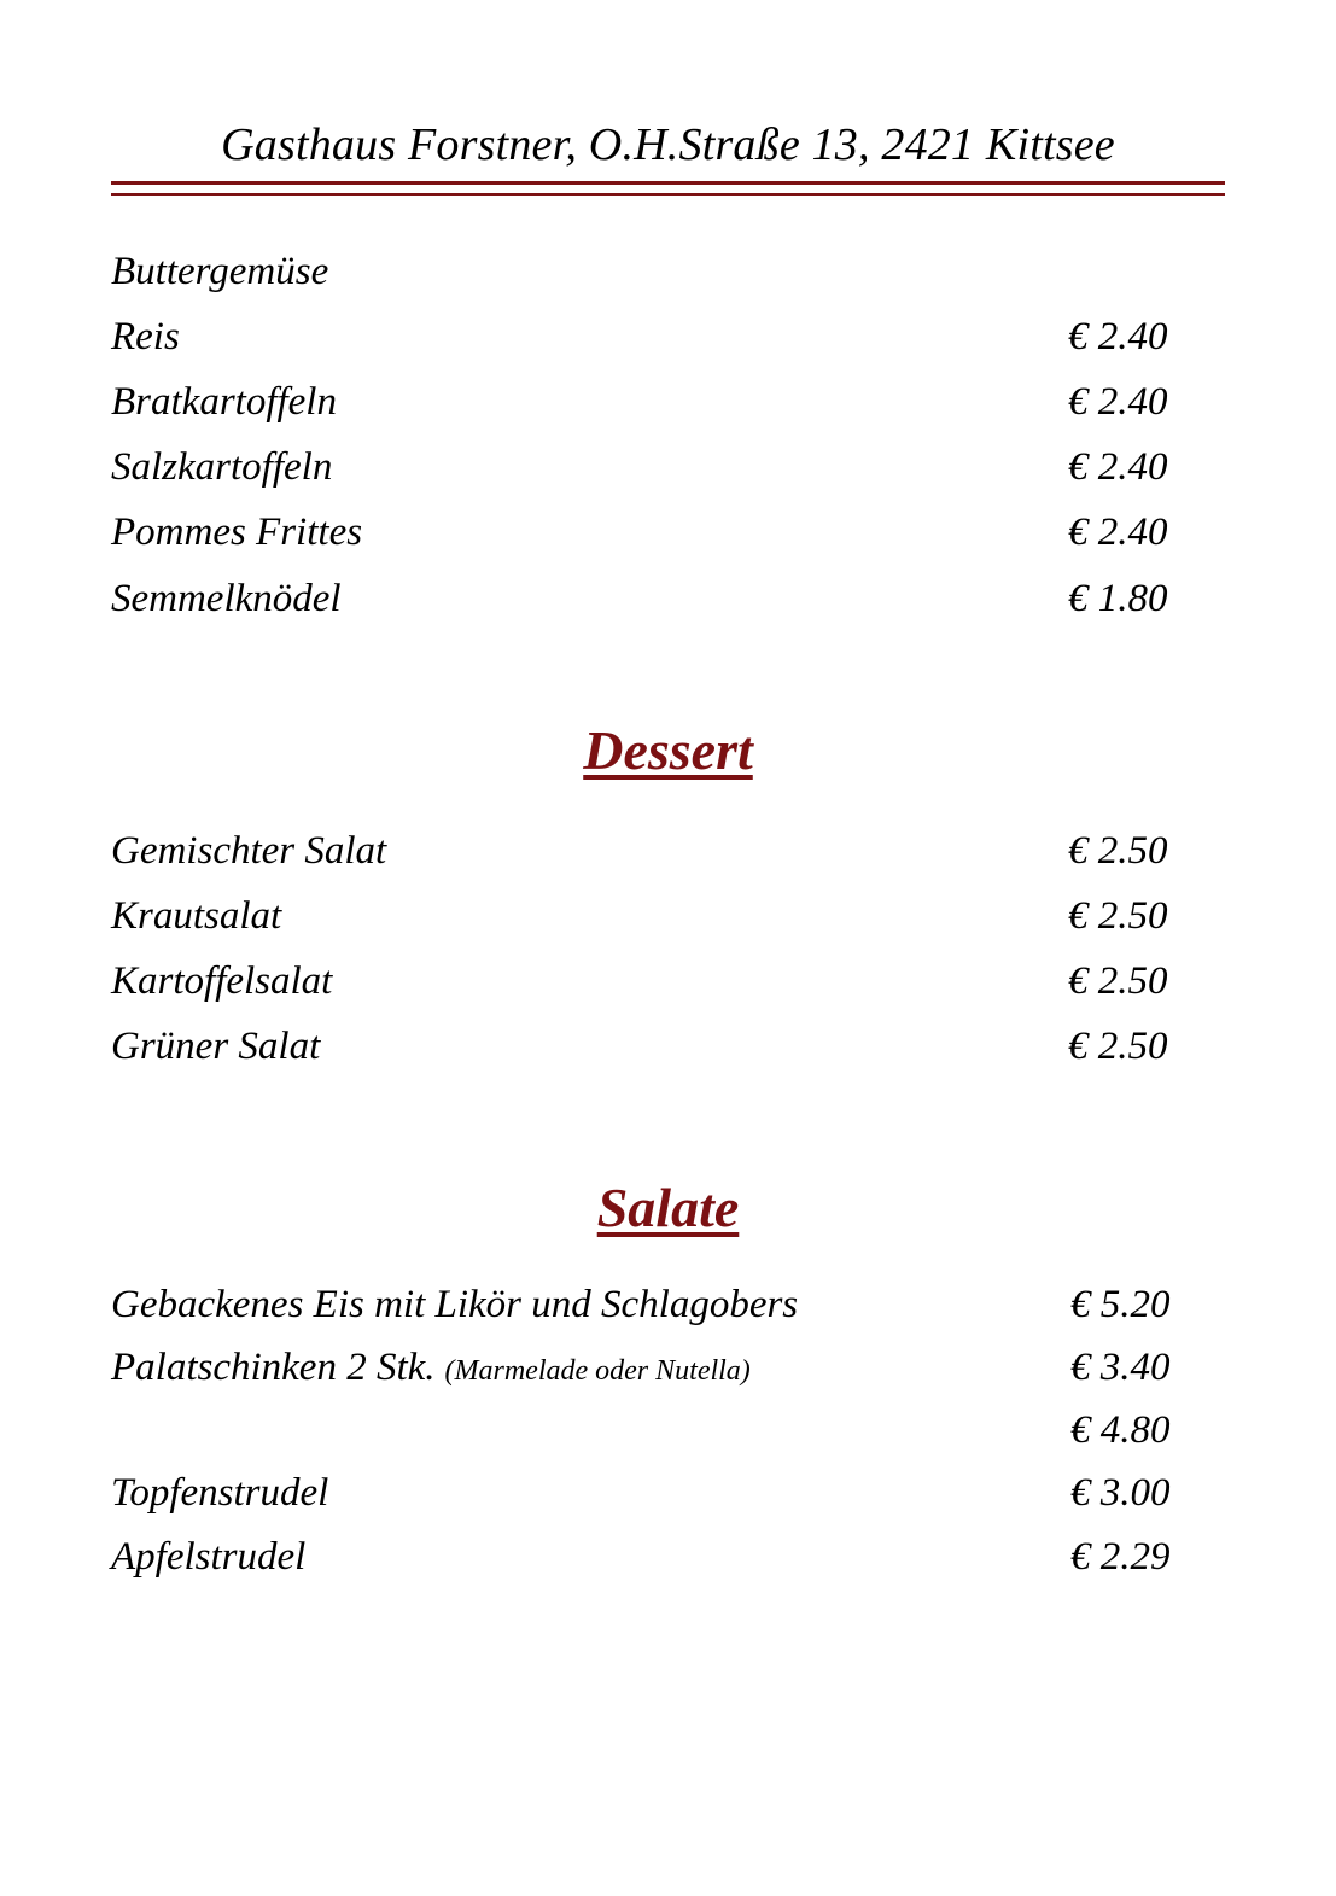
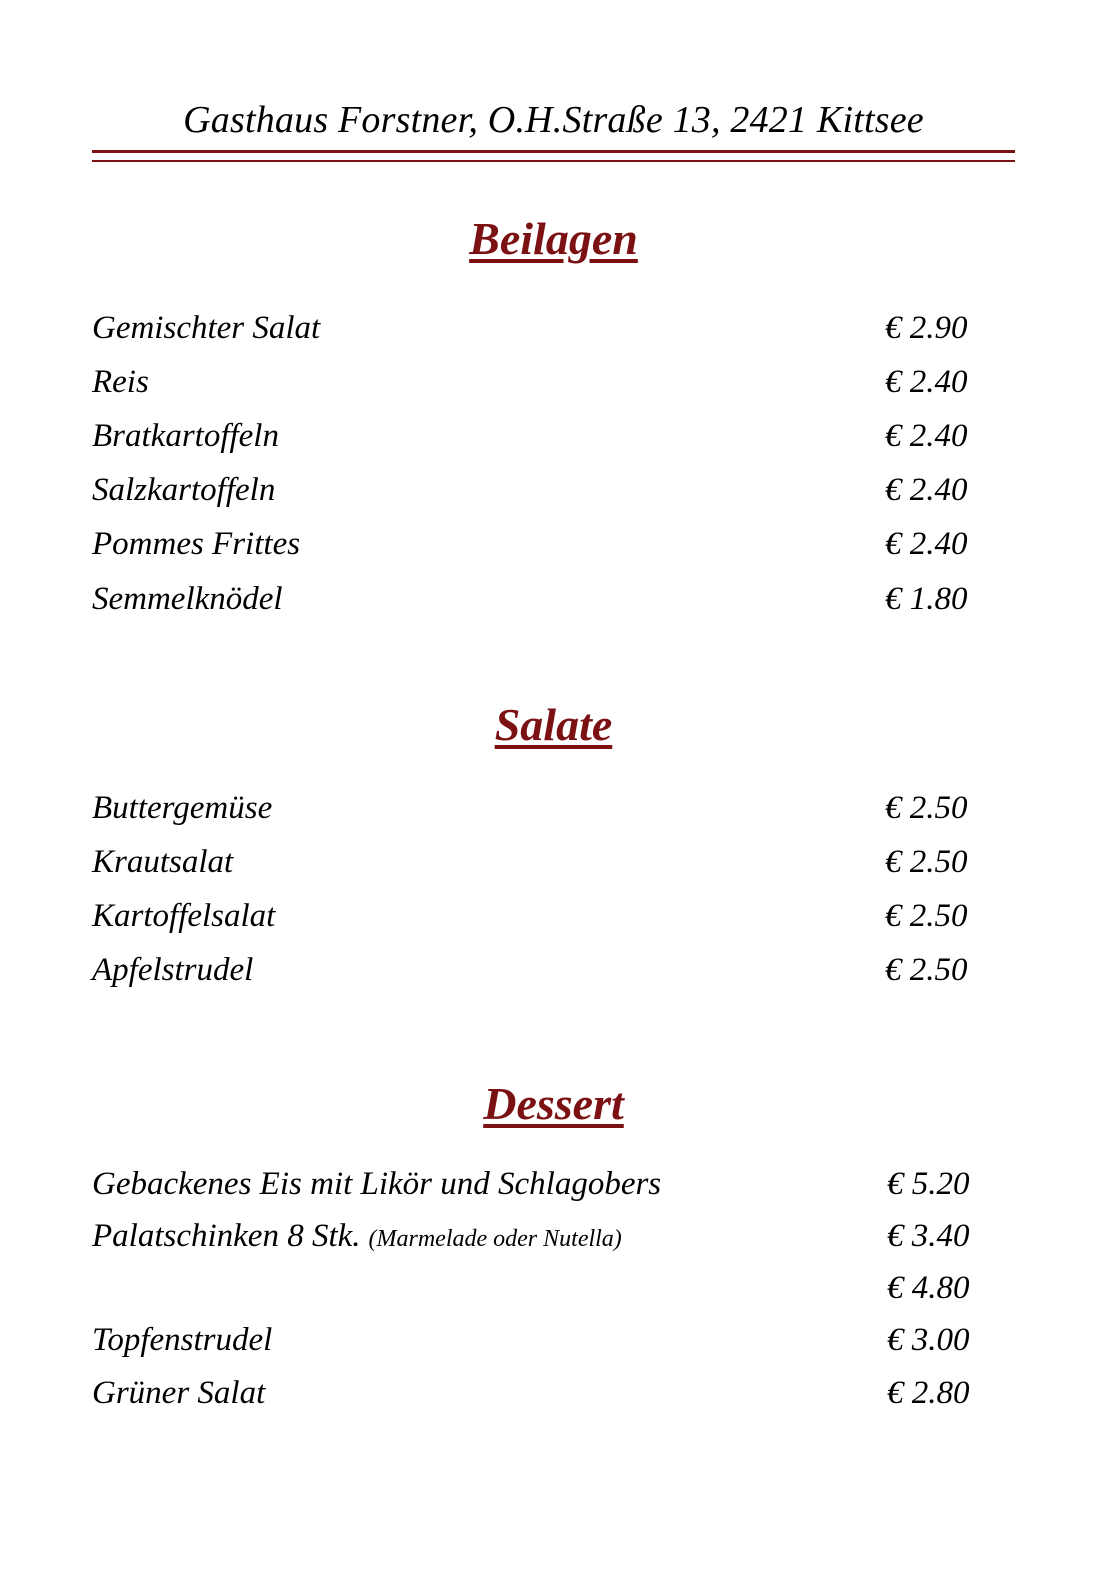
  Gasthaus Forstner, O.H.Straße 13, 2421 Kittsee
+ Beilagen
- Buttergemüse
+ Gemischter Salat
+ € 2.90
  Reis
  € 2.40
  Bratkartoffeln
  € 2.40
  Salzkartoffeln
  € 2.40
  Pommes Frittes
  € 2.40
  Semmelknödel
  € 1.80
- Dessert
+ Salate
- Gemischter Salat
+ Buttergemüse
  € 2.50
  Krautsalat
  € 2.50
  Kartoffelsalat
  € 2.50
- Grüner Salat
+ Apfelstrudel
  € 2.50
- Salate
+ Dessert
  Gebackenes Eis mit Likör und Schlagobers
  € 5.20
- Palatschinken 2 Stk.
+ Palatschinken 8 Stk.
  (Marmelade oder Nutella)
  € 3.40
  € 4.80
  Topfenstrudel
  € 3.00
- Apfelstrudel
+ Grüner Salat
- € 2.29
+ € 2.80
